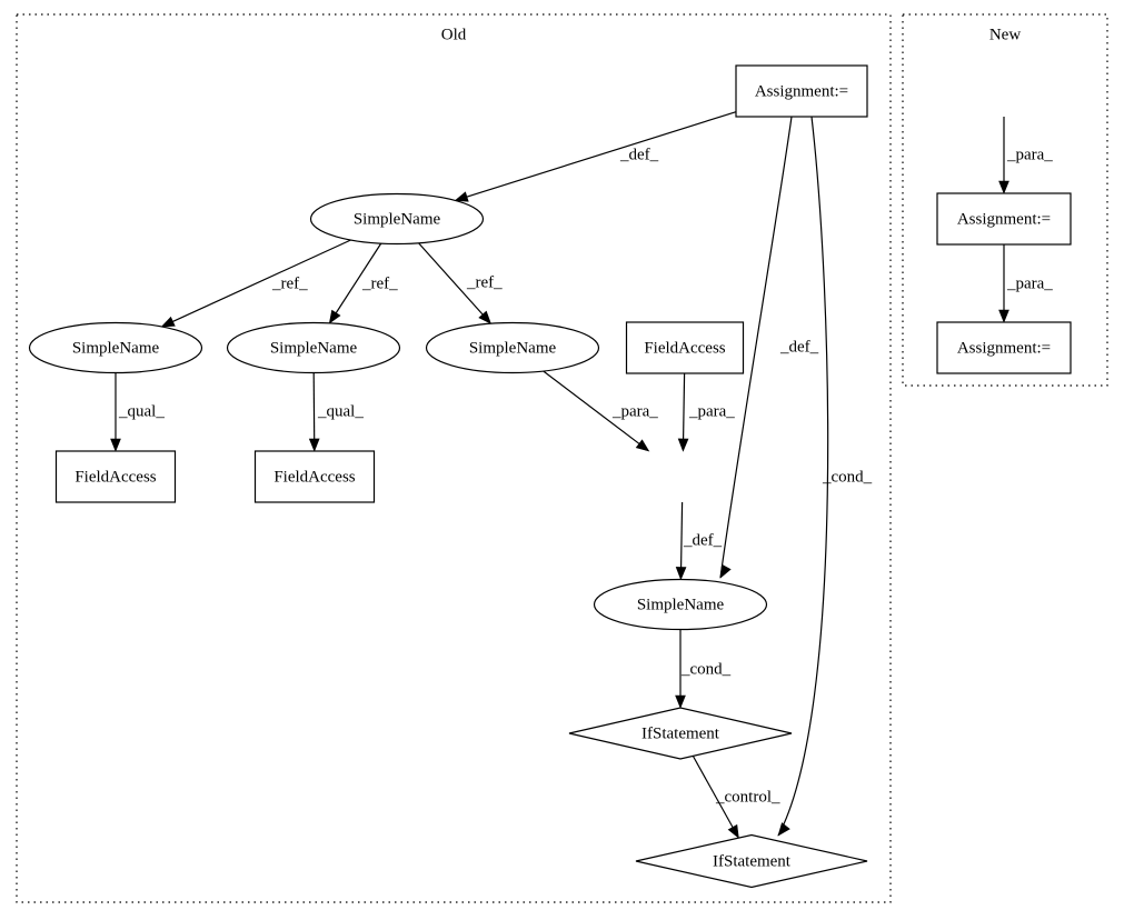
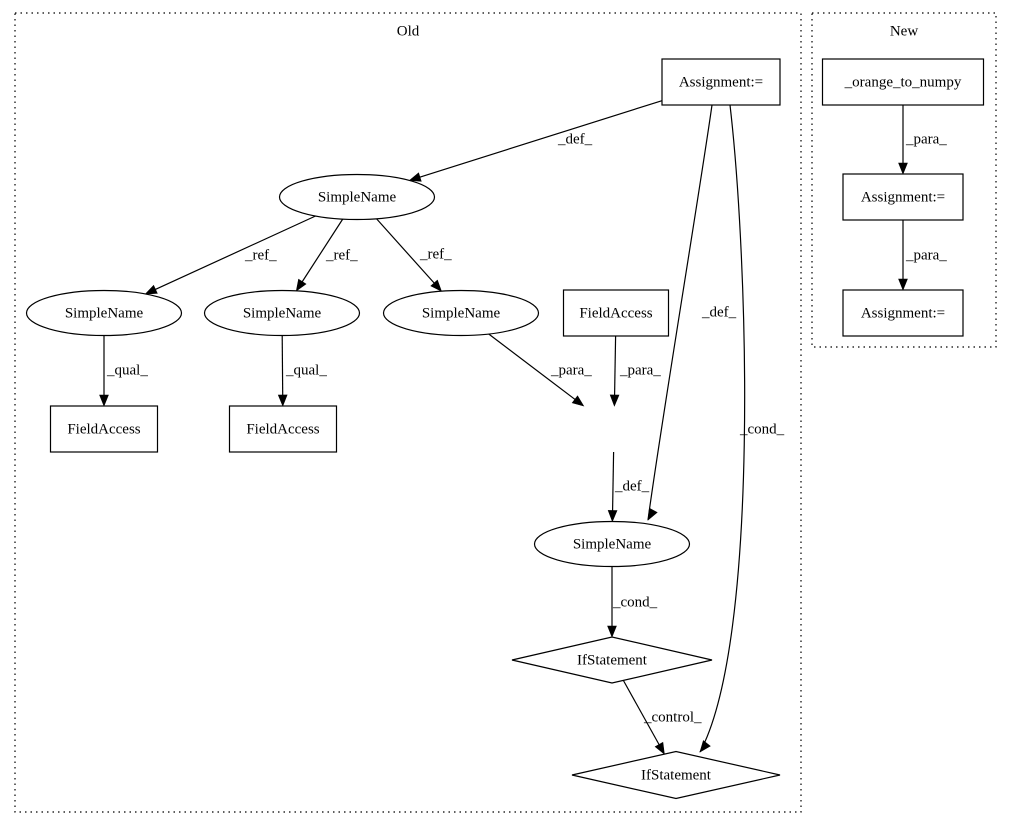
  Old
  New
  Assignment:=
  SimpleName
  SimpleName
  SimpleName
  SimpleName
  FieldAccess
  FieldAccess
  FieldAccess
  SimpleName
  IfStatement
  IfStatement
+ _orange_to_numpy
  Assignment:=
  Assignment:=
  _def_
  _ref_
  _ref_
  _ref_
  _qual_
  _qual_
  _para_
  _para_
  _def_
  _def_
  _cond_
  _control_
  _cond_
  _para_
  _para_
